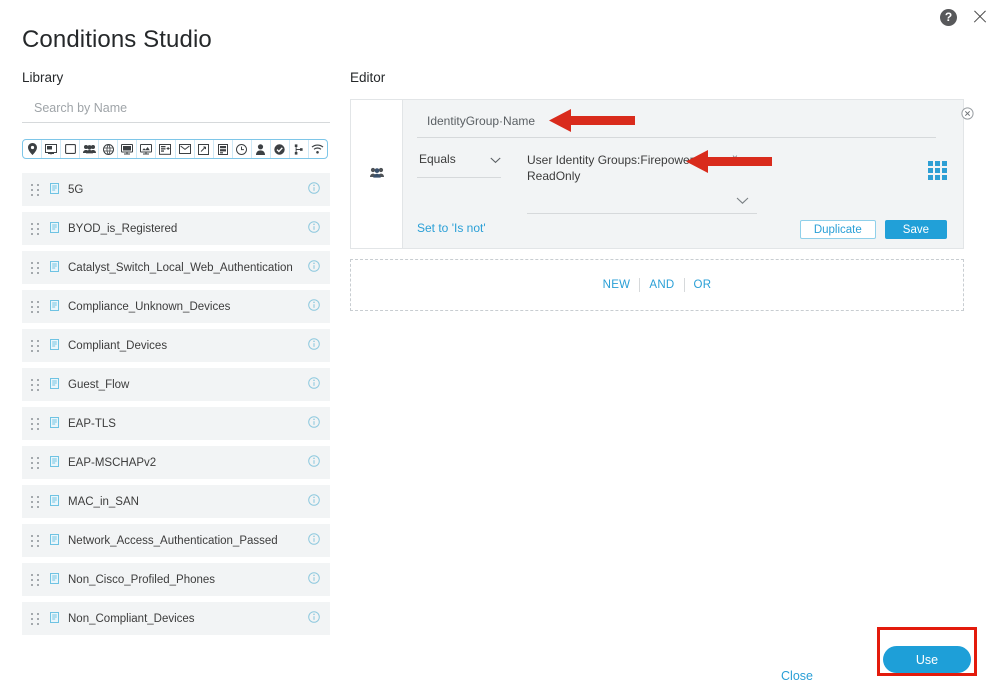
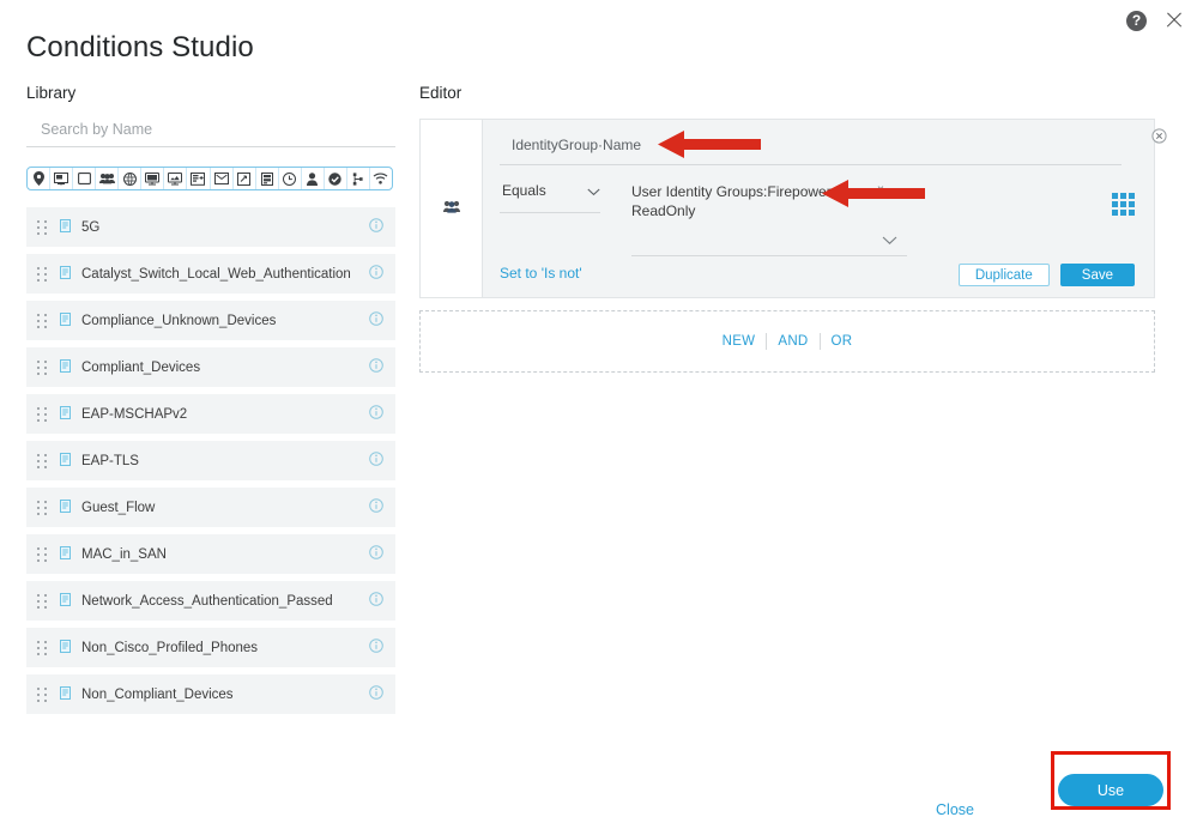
  ?
  Conditions Studio
  Library
  Search by Name
  5G
- BYOD_is_Registered
  Catalyst_Switch_Local_Web_Authentication
  Compliance_Unknown_Devices
  Compliant_Devices
- Guest_Flow
+ EAP-MSCHAPv2
  EAP-TLS
- EAP-MSCHAPv2
+ Guest_Flow
  MAC_in_SAN
  Network_Access_Authentication_Passed
  Non_Cisco_Profiled_Phones
  Non_Compliant_Devices
  Editor
  IdentityGroup·Name
  Equals
  User Identity Groups:Firepowe ReadOnly
  Set to 'Is not'
  Duplicate
  Save
  NEW
  AND
  OR
  Close
  Use
